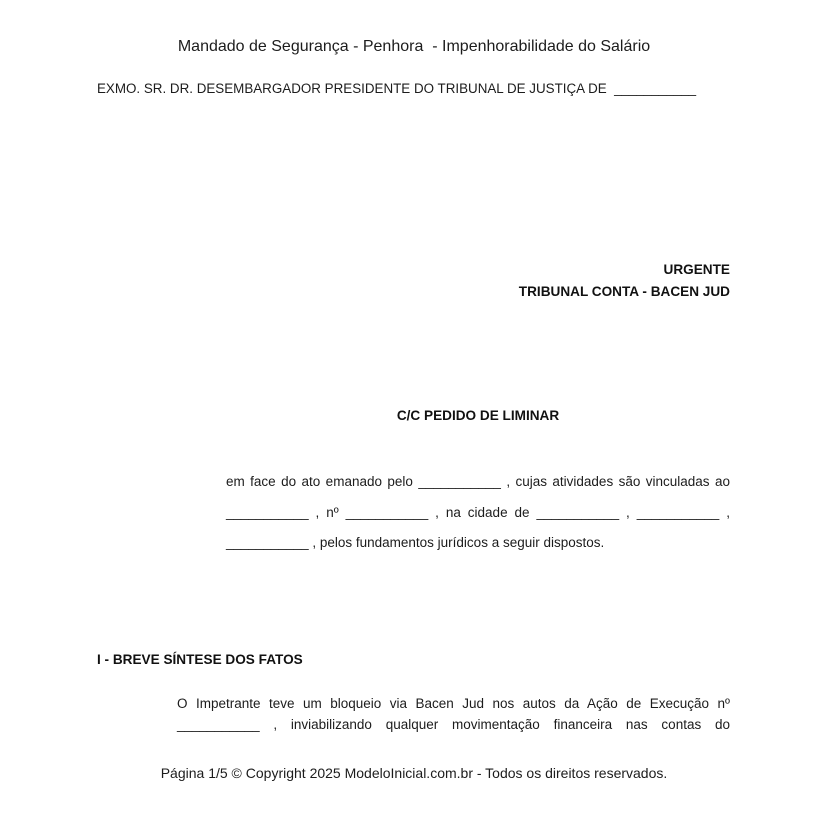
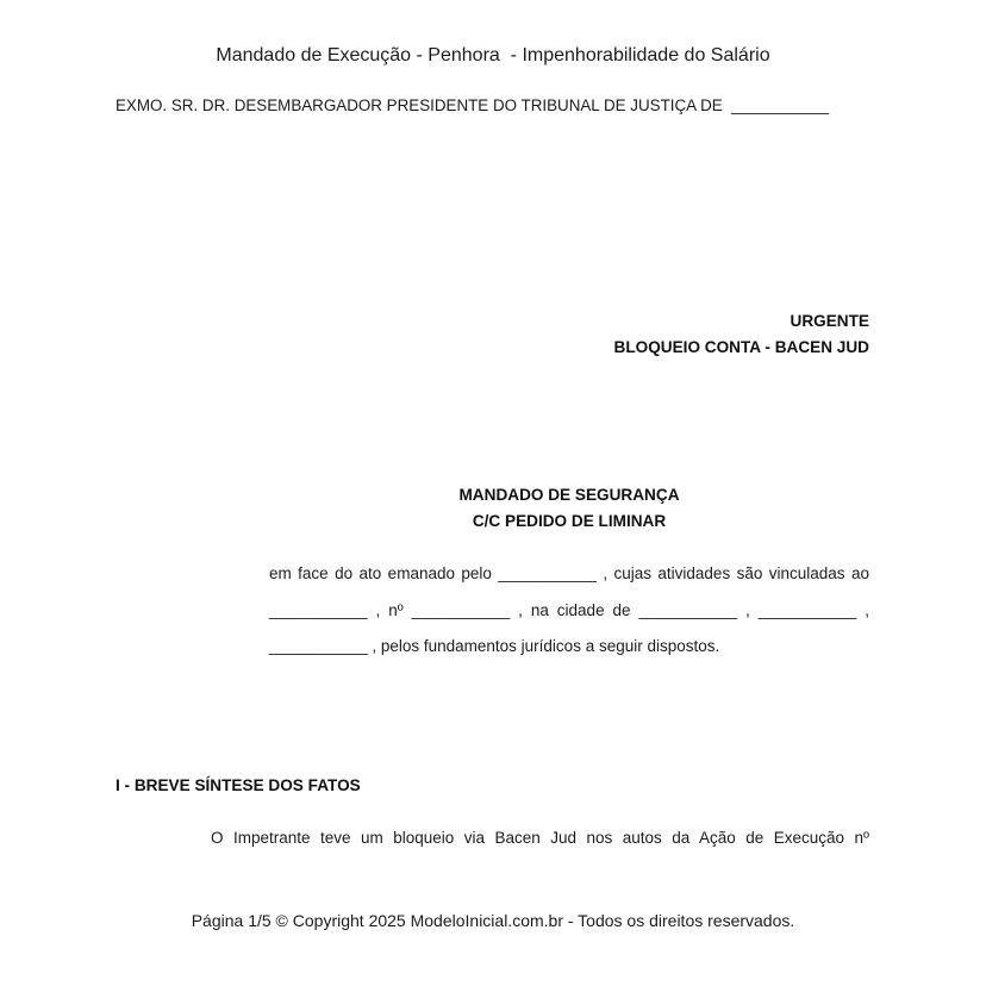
- Mandado de Segurança - Penhora - Impenhorabilidade do Salário
+ Mandado de Execução - Penhora - Impenhorabilidade do Salário
  EXMO. SR. DR. DESEMBARGADOR PRESIDENTE DO TRIBUNAL DE JUSTIÇA DE ___________
  URGENTE
- TRIBUNAL CONTA - BACEN JUD
+ BLOQUEIO CONTA - BACEN JUD
+ MANDADO DE SEGURANÇA
  C/C PEDIDO DE LIMINAR
  em face do ato emanado pelo ___________ , cujas atividades são vinculadas ao
  ___________ , nº ___________ , na cidade de ___________ , ___________ ,
  ___________ , pelos fundamentos jurídicos a seguir dispostos.
  I - BREVE SÍNTESE DOS FATOS
  O Impetrante teve um bloqueio via Bacen Jud nos autos da Ação de Execução nº
- ___________ , inviabilizando qualquer movimentação financeira nas contas do
  Página 1/5 © Copyright 2025 ModeloInicial.com.br - Todos os direitos reservados.
